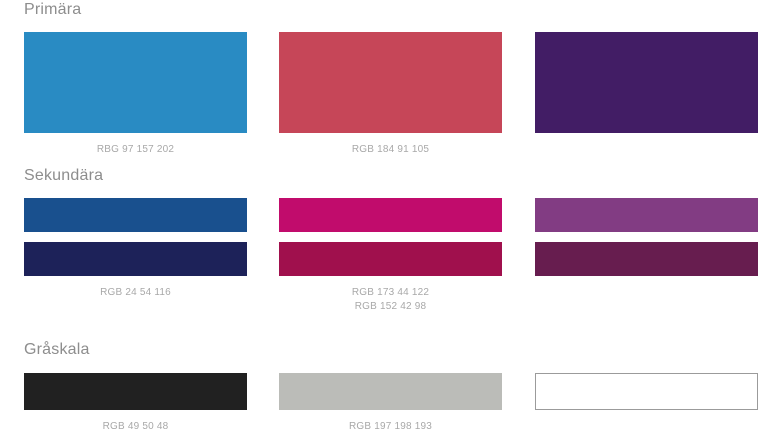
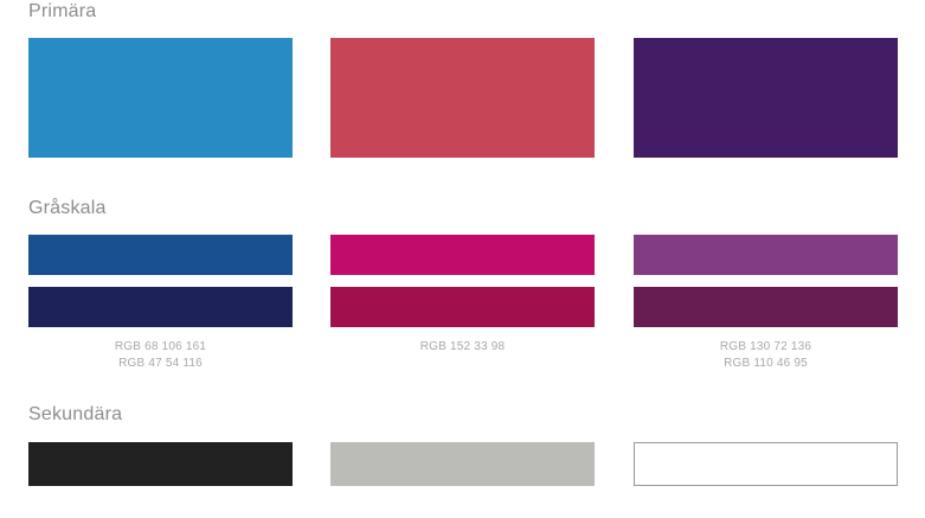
  Primära
- RBG 97 157 202
- RGB 184 91 105
- Sekundära
+ Gråskala
+ RGB 68 106 161
- RGB 24 54 116
+ RGB 47 54 116
- RGB 173 44 122
- RGB 152 42 98
+ RGB 152 33 98
+ RGB 130 72 136
+ RGB 110 46 95
- Gråskala
+ Sekundära
- RGB 49 50 48
- RGB 197 198 193
